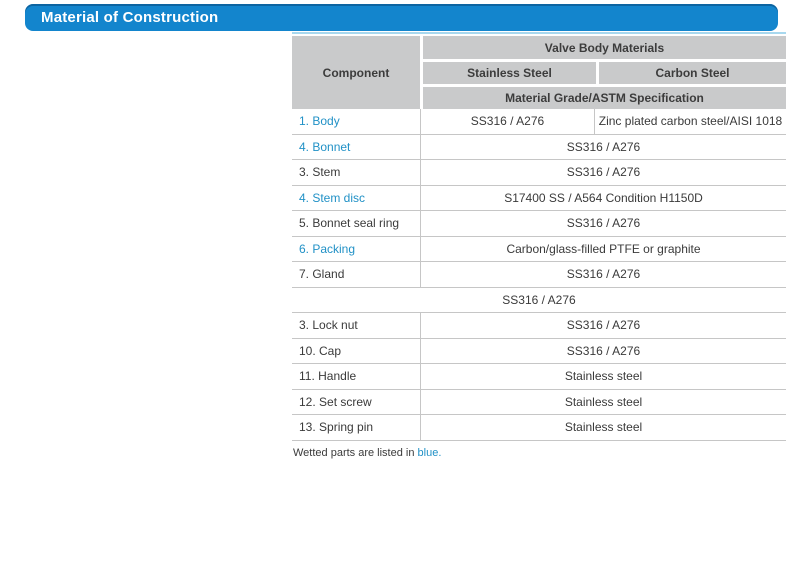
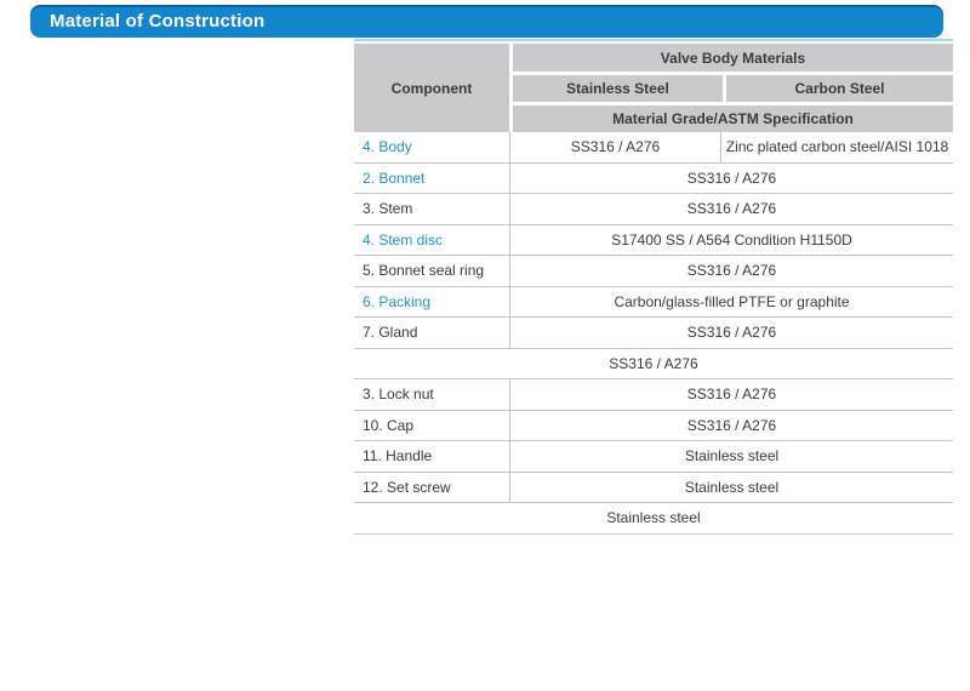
  Material of Construction
  Component
  Valve Body Materials
  Stainless Steel
  Carbon Steel
  Material Grade/ASTM Specification
- 1. Body
+ 4. Body
  SS316 / A276
  Zinc plated carbon steel/AISI 1018
- 4. Bonnet
+ 2. Bonnet
  SS316 / A276
  3. Stem
  SS316 / A276
  4. Stem disc
  S17400 SS / A564 Condition H1150D
  5. Bonnet seal ring
  SS316 / A276
  6. Packing
  Carbon/glass-filled PTFE or graphite
  7. Gland
  SS316 / A276
  SS316 / A276
  3. Lock nut
  SS316 / A276
  10. Cap
  SS316 / A276
  11. Handle
  Stainless steel
  12. Set screw
  Stainless steel
- 13. Spring pin
  Stainless steel
- Wetted parts are listed in blue.
